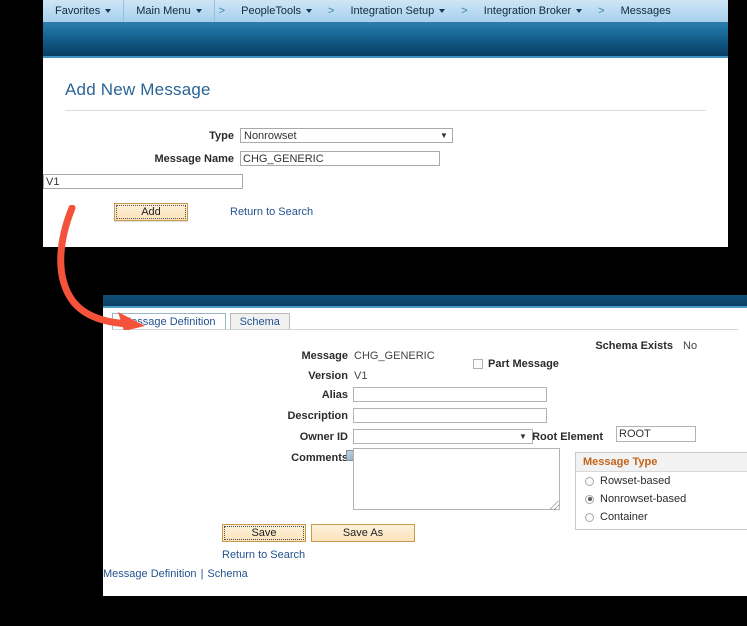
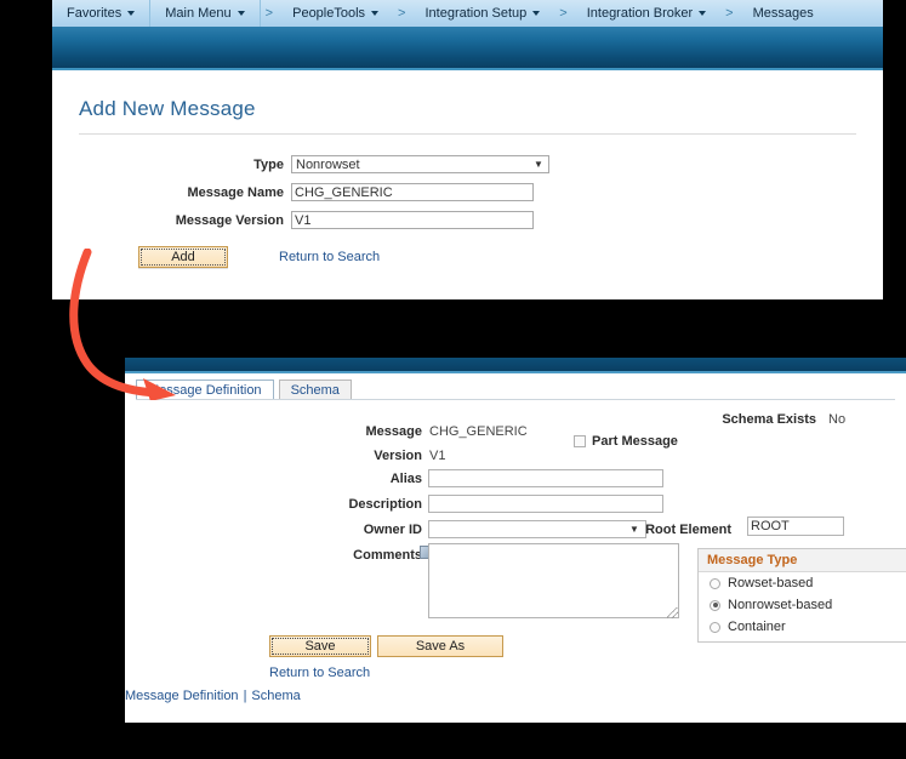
  Favorites
  Main Menu
  >
  PeopleTools
  >
  Integration Setup
  >
  Integration Broker
  >
  Messages
  Add New Message
  Type
  Nonrowset
  ▼
  Message Name
  CHG_GENERIC
+ Message Version
  V1
  Add
  Return to Search
  ssage Definition
  Schema
  Message
  CHG_GENERIC
  Version
  V1
  Alias
  Description
  Owner ID
  ▼
  Comments
  Schema Exists
  No
  Part Message
  Root Element
  ROOT
  Message Type
  Rowset-based
  Nonrowset-based
  Container
  Save
  Save As
  Return to Search
  Message Definition
  |
  Schema
